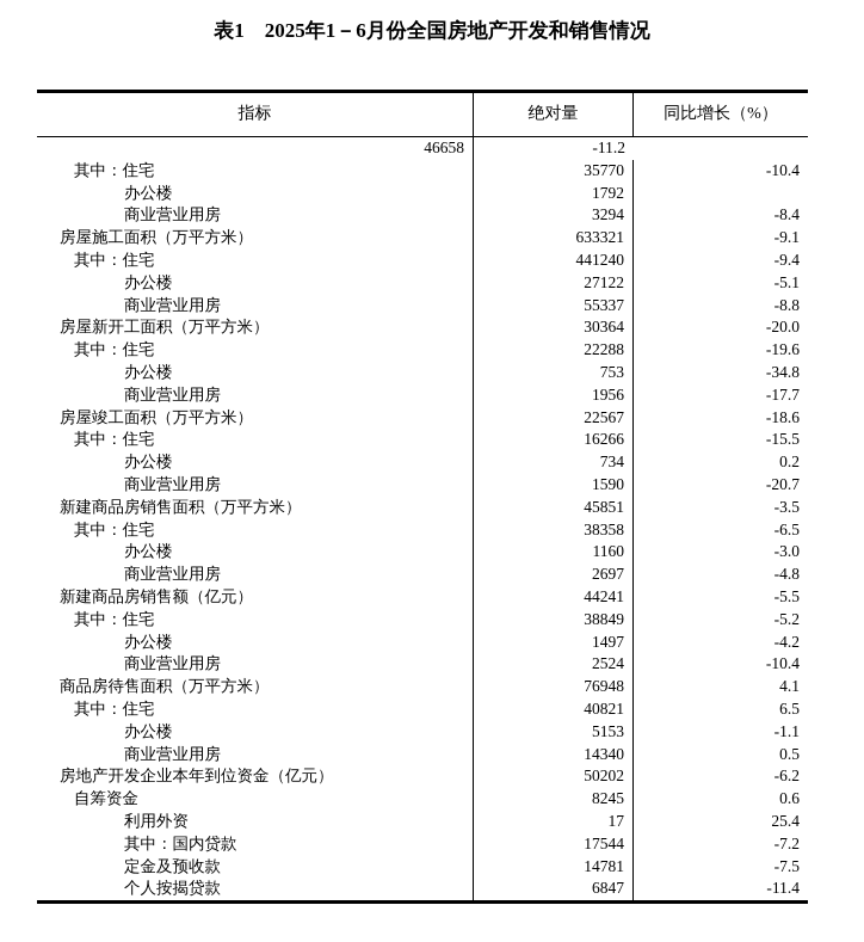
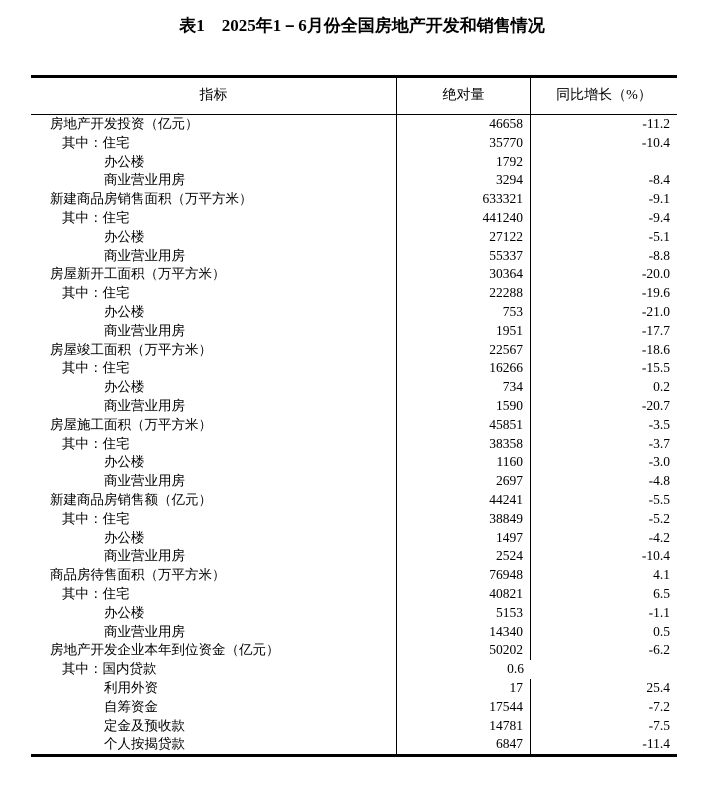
  表1 2025年1－6月份全国房地产开发和销售情况
  指标
  绝对量
  同比增长（%）
+ 房地产开发投资（亿元）
  46658
  -11.2
  其中：住宅
  35770
  -10.4
  办公楼
  1792
  商业营业用房
  3294
  -8.4
- 房屋施工面积（万平方米）
+ 新建商品房销售面积（万平方米）
  633321
  -9.1
  其中：住宅
  441240
  -9.4
  办公楼
  27122
  -5.1
  商业营业用房
  55337
  -8.8
  房屋新开工面积（万平方米）
  30364
  -20.0
  其中：住宅
  22288
  -19.6
  办公楼
  753
- -34.8
+ -21.0
  商业营业用房
- 1956
+ 1951
  -17.7
  房屋竣工面积（万平方米）
  22567
  -18.6
  其中：住宅
  16266
  -15.5
  办公楼
  734
  0.2
  商业营业用房
  1590
  -20.7
- 新建商品房销售面积（万平方米）
+ 房屋施工面积（万平方米）
  45851
  -3.5
  其中：住宅
  38358
- -6.5
+ -3.7
  办公楼
  1160
  -3.0
  商业营业用房
  2697
  -4.8
  新建商品房销售额（亿元）
  44241
  -5.5
  其中：住宅
  38849
  -5.2
  办公楼
  1497
  -4.2
  商业营业用房
  2524
  -10.4
  商品房待售面积（万平方米）
  76948
  4.1
  其中：住宅
  40821
  6.5
  办公楼
  5153
  -1.1
  商业营业用房
  14340
  0.5
  房地产开发企业本年到位资金（亿元）
  50202
  -6.2
- 自筹资金
+ 其中：国内贷款
- 8245
  0.6
  利用外资
  17
  25.4
- 其中：国内贷款
+ 自筹资金
  17544
  -7.2
  定金及预收款
  14781
  -7.5
  个人按揭贷款
  6847
  -11.4
